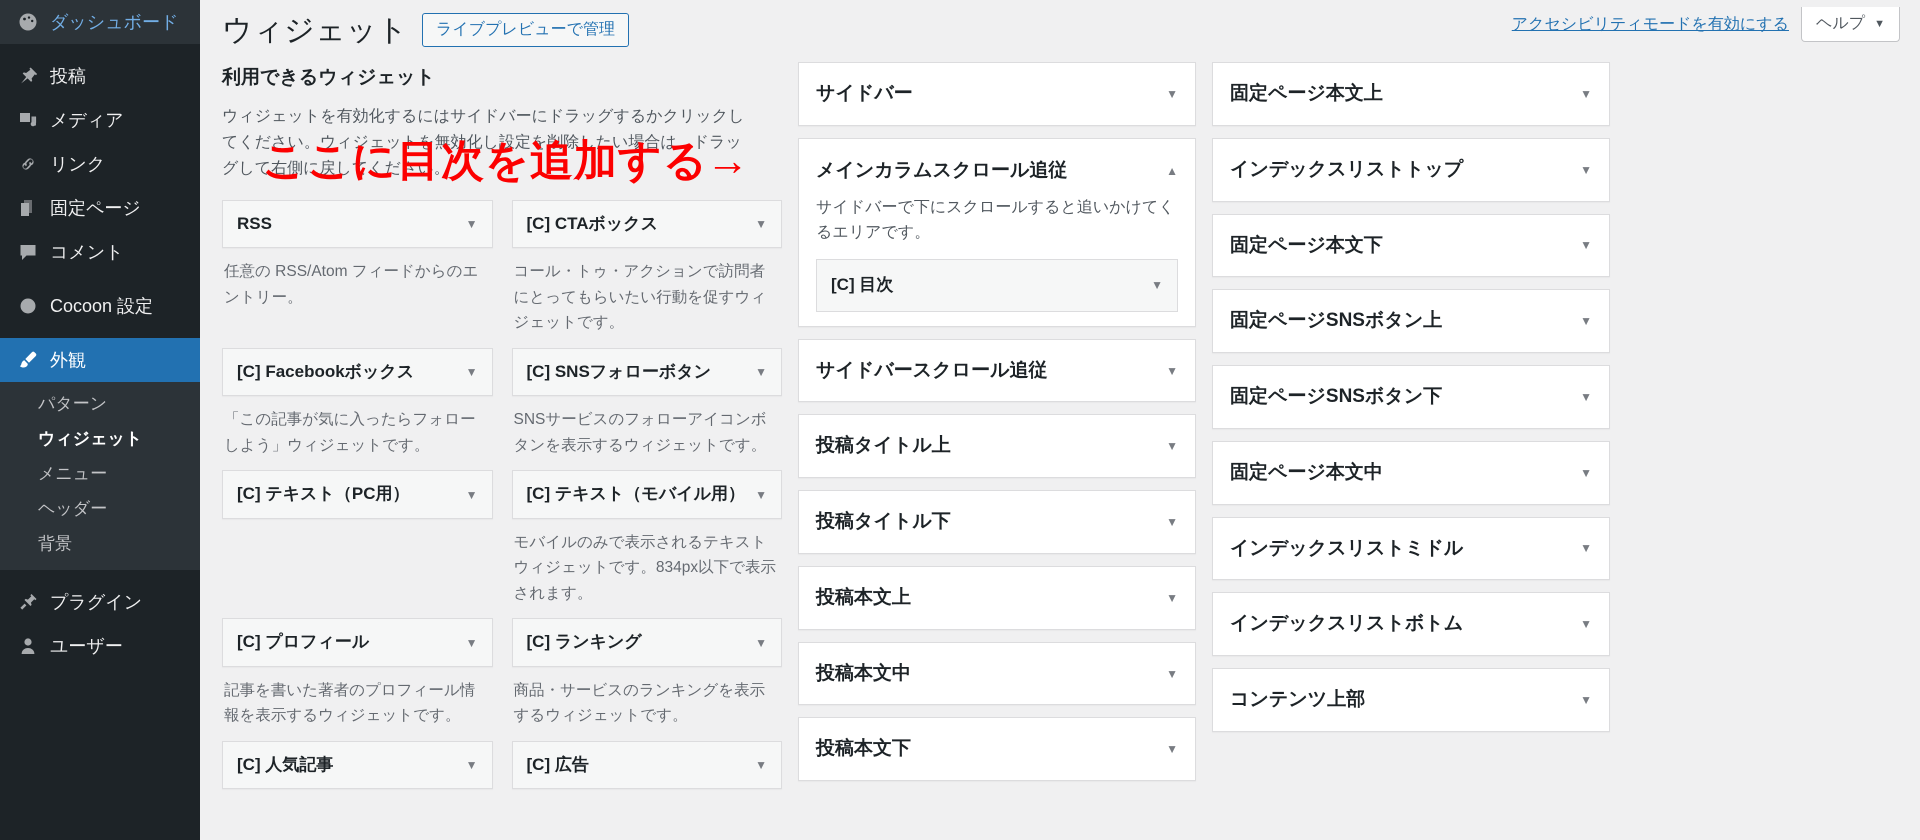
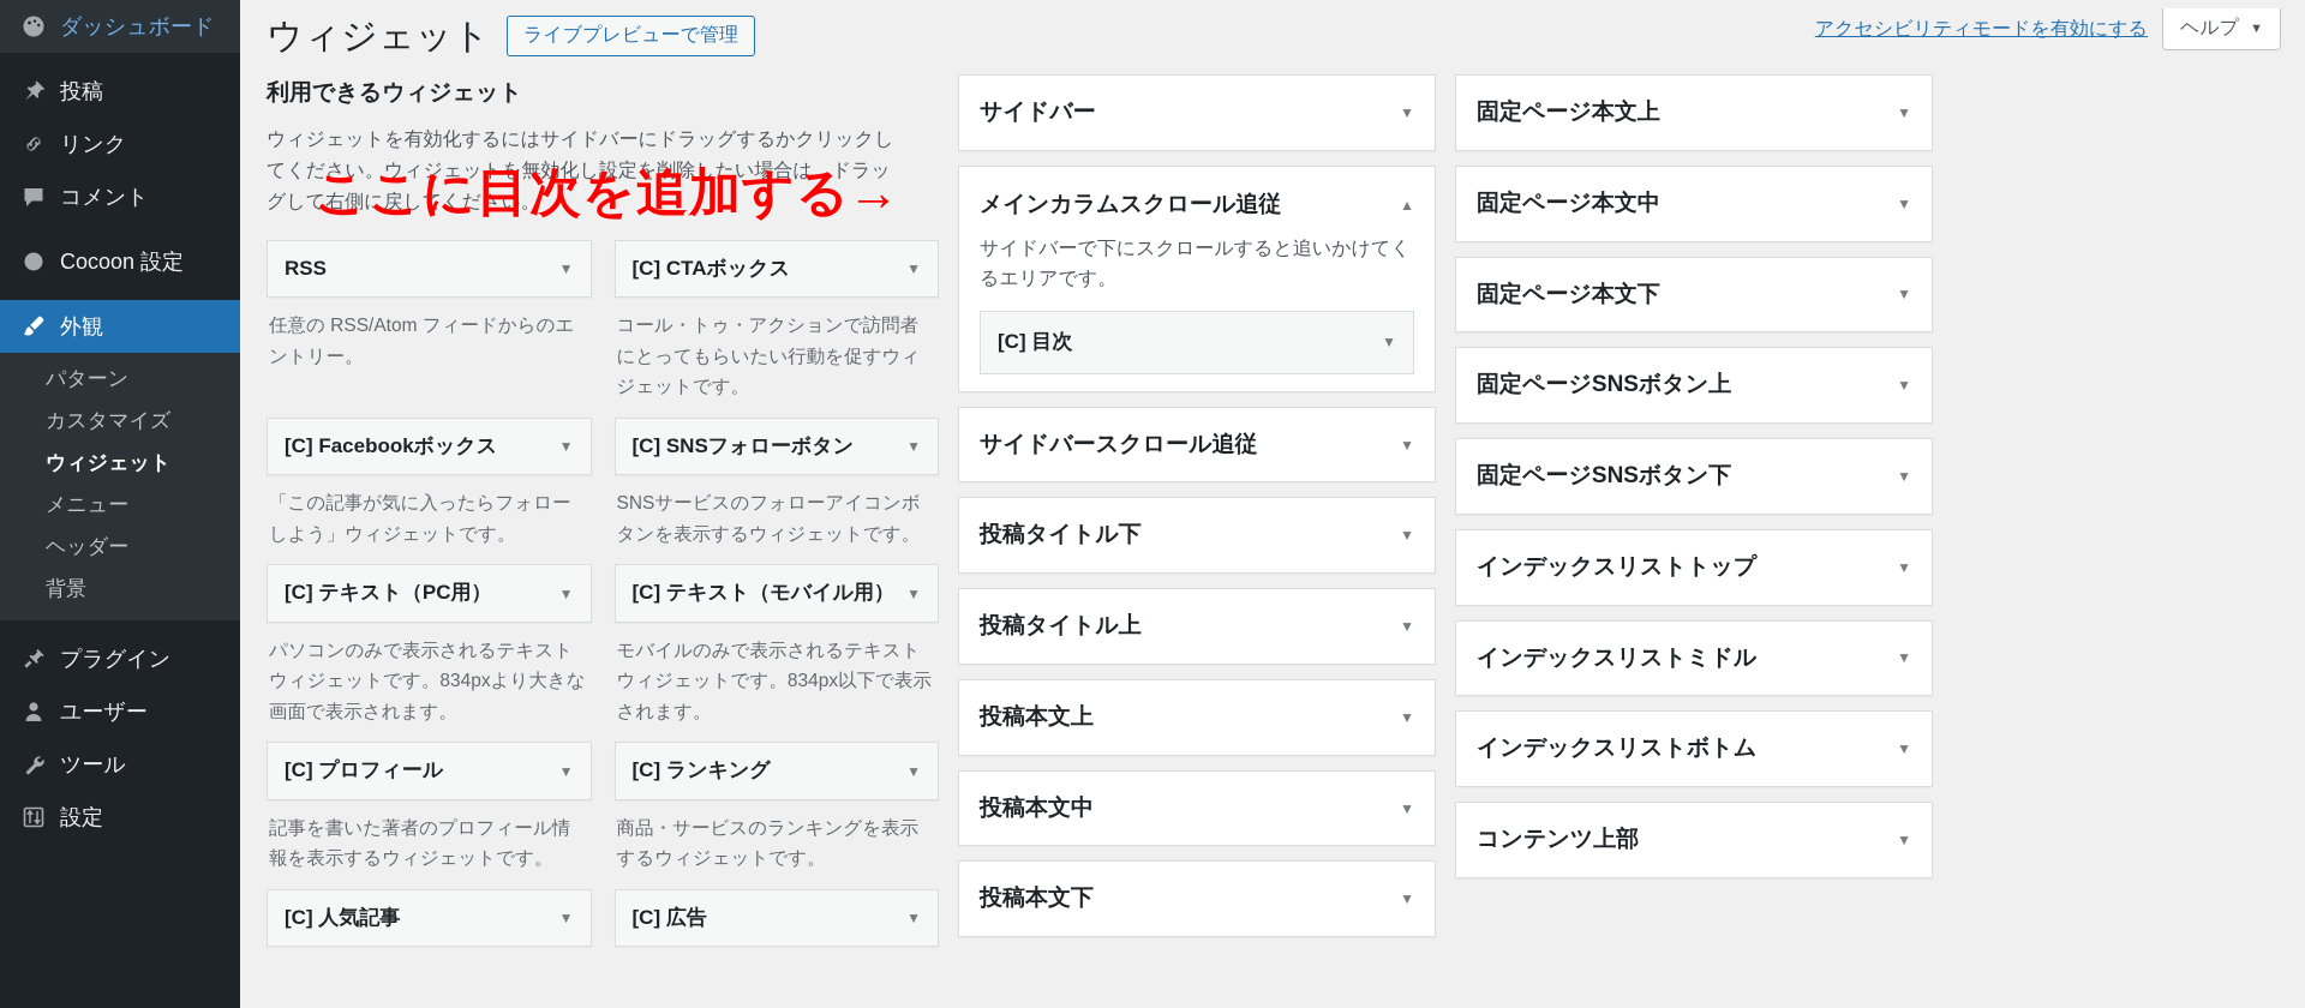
  ダッシュボード
  投稿
- メディア
  リンク
- 固定ページ
  コメント
  Cocoon 設定
  外観
  パターン
+ カスタマイズ
  ウィジェット
  メニュー
  ヘッダー
  背景
  プラグイン
  ユーザー
+ ツール
+ 設定
  アクセシビリティモードを有効にする
  ヘルプ
  ▼
  ウィジェット
  ライブプレビューで管理
  利用できるウィジェット
  ウィジェットを有効化するにはサイドバーにドラッグするかクリックしてください。ウィジェットを無効化し設定を削除したい場合は、ドラッグして右側に戻してください。
  RSS
  ▼
  任意の RSS/Atom フィードからのエントリー。
  [C] CTAボックス
  ▼
  コール・トゥ・アクションで訪問者にとってもらいたい行動を促すウィジェットです。
  [C] Facebookボックス
  ▼
  「この記事が気に入ったらフォローしよう」ウィジェットです。
  [C] SNSフォローボタン
  ▼
  SNSサービスのフォローアイコンボタンを表示するウィジェットです。
  [C] テキスト（PC用）
  ▼
+ パソコンのみで表示されるテキストウィジェットです。834pxより大きな画面で表示されます。
  [C] テキスト（モバイル用）
  ▼
  モバイルのみで表示されるテキストウィジェットです。834px以下で表示されます。
  [C] プロフィール
  ▼
  記事を書いた著者のプロフィール情報を表示するウィジェットです。
  [C] ランキング
  ▼
  商品・サービスのランキングを表示するウィジェットです。
  [C] 人気記事
  ▼
  [C] 広告
  ▼
  サイドバー
  ▼
  メインカラムスクロール追従
  ▲
  サイドバーで下にスクロールすると追いかけてくるエリアです。
  [C] 目次
  ▼
  サイドバースクロール追従
  ▼
- 投稿タイトル上
+ 投稿タイトル下
  ▼
- 投稿タイトル下
+ 投稿タイトル上
  ▼
  投稿本文上
  ▼
  投稿本文中
  ▼
  投稿本文下
  ▼
  固定ページ本文上
  ▼
- インデックスリストトップ
+ 固定ページ本文中
  ▼
  固定ページ本文下
  ▼
  固定ページSNSボタン上
  ▼
  固定ページSNSボタン下
  ▼
- 固定ページ本文中
+ インデックスリストトップ
  ▼
  インデックスリストミドル
  ▼
  インデックスリストボトム
  ▼
  コンテンツ上部
  ▼
  ここに目次を追加する
  →
